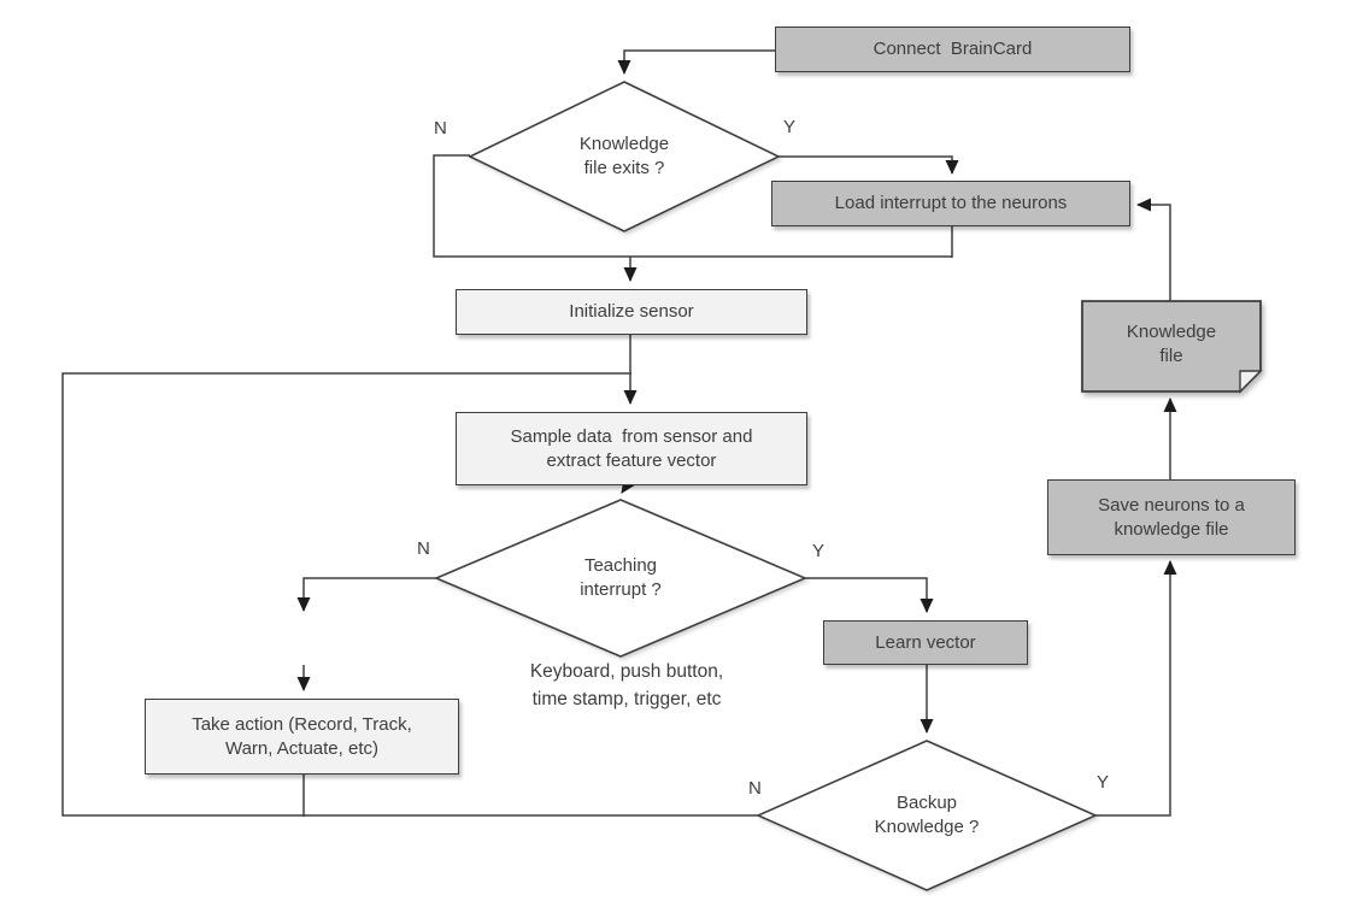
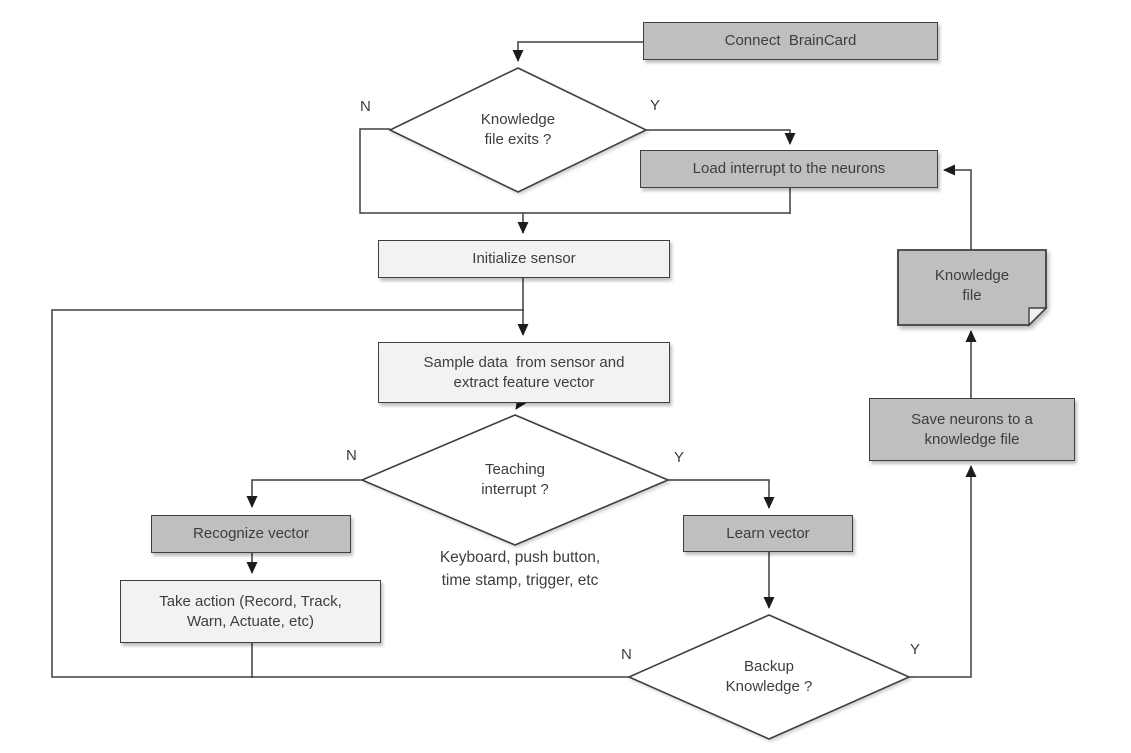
  Connect BrainCard
  Load interrupt to the neurons
  Initialize sensor
  Sample data from sensor and
  extract feature vector
+ Recognize vector
  Take action (Record, Track,
  Warn, Actuate, etc)
  Learn vector
  Save neurons to a
  knowledge file
  Knowledge
  file exits ?
  Teaching
  interrupt ?
  Backup
  Knowledge ?
  Knowledge
  file
  N
  Y
  N
  Y
  N
  Y
  Keyboard, push button,
  time stamp, trigger, etc
